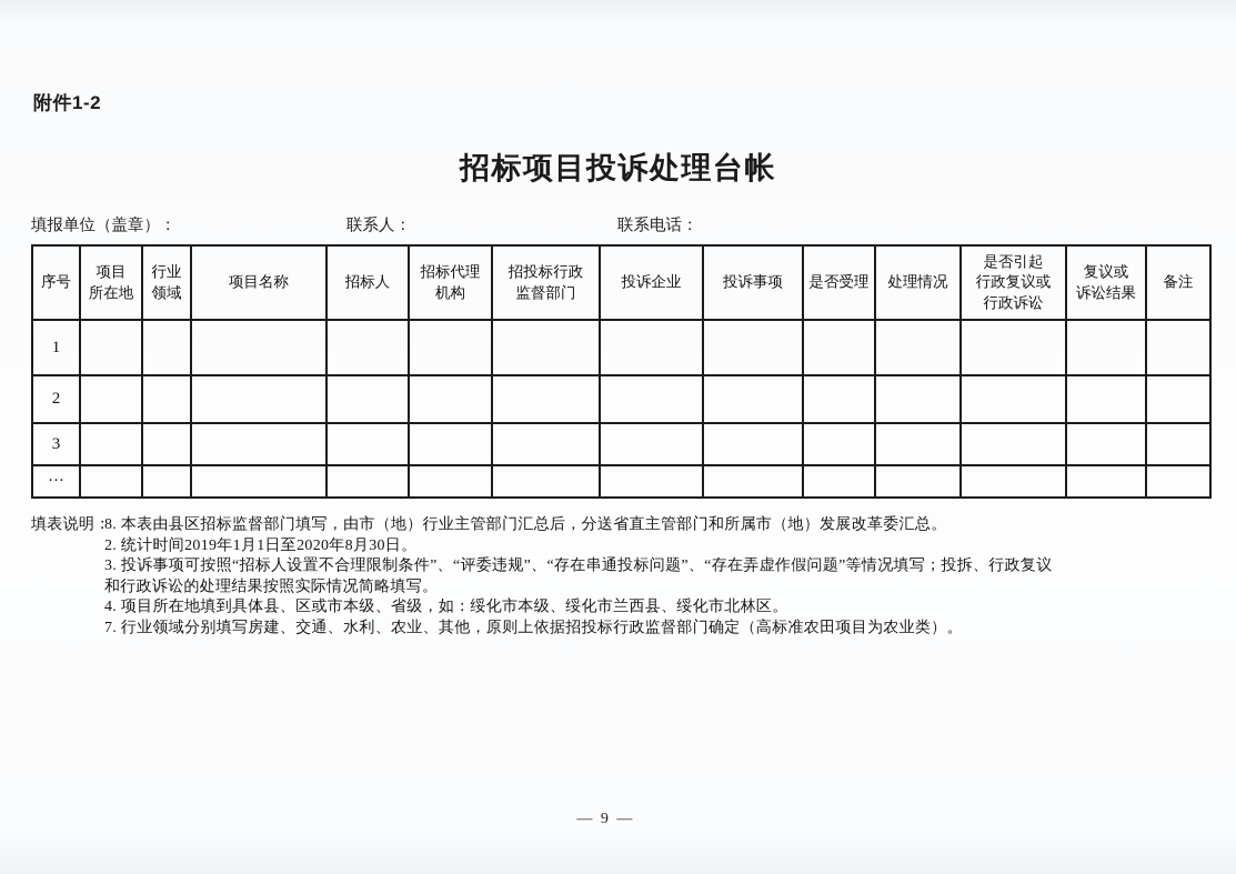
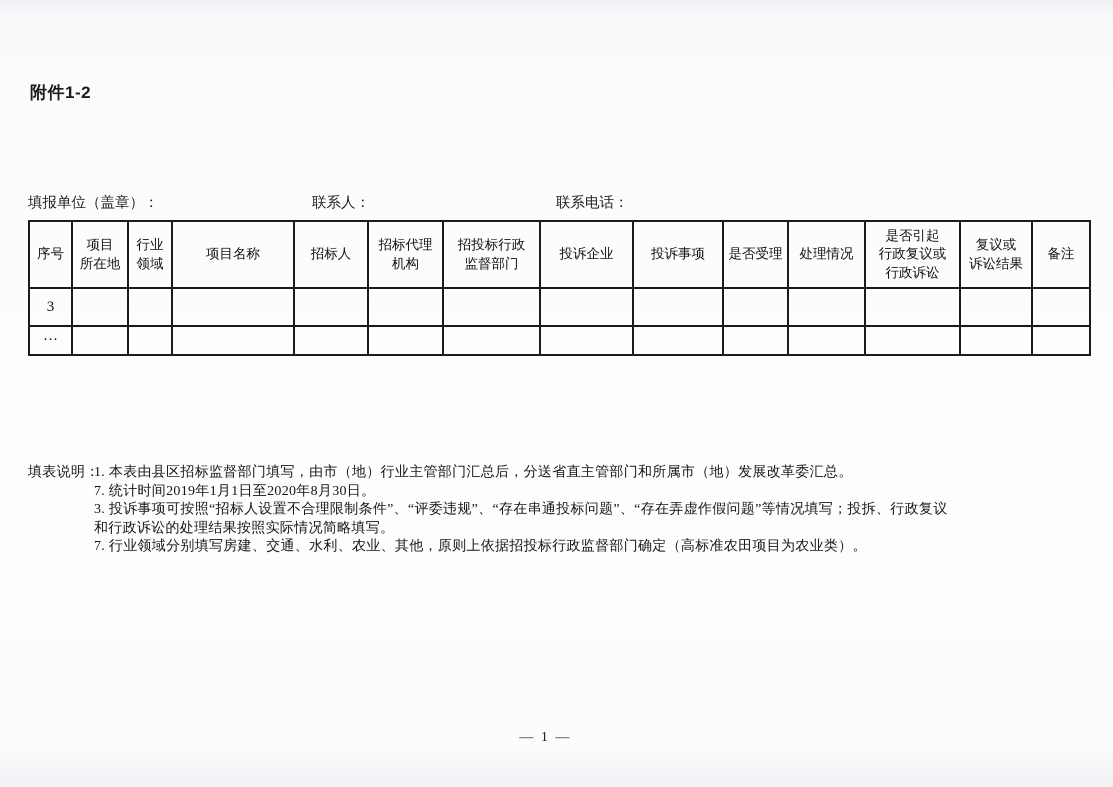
  附件1-2
- 招标项目投诉处理台帐
  填报单位（盖章）：
  联系人：
  联系电话：
  序号	项目 所在地	行业 领域	项目名称	招标人	招标代理 机构	招投标行政 监督部门	投诉企业	投诉事项	是否受理	处理情况	是否引起 行政复议或 行政诉讼	复议或 诉讼结果	备注
- 1
- 2
  3
  ···
  填表说明：
- 8. 本表由县区招标监督部门填写，由市（地）行业主管部门汇总后，分送省直主管部门和所属市（地）发展改革委汇总。
+ 1. 本表由县区招标监督部门填写，由市（地）行业主管部门汇总后，分送省直主管部门和所属市（地）发展改革委汇总。
- 2. 统计时间2019年1月1日至2020年8月30日。
+ 7. 统计时间2019年1月1日至2020年8月30日。
  3. 投诉事项可按照“招标人设置不合理限制条件”、“评委违规”、“存在串通投标问题”、“存在弄虚作假问题”等情况填写；投拆、行政复议
  和行政诉讼的处理结果按照实际情况简略填写。
- 4. 项目所在地填到具体县、区或市本级、省级，如：绥化市本级、绥化市兰西县、绥化市北林区。
  7. 行业领域分别填写房建、交通、水利、农业、其他，原则上依据招投标行政监督部门确定（高标准农田项目为农业类）。
- — 9 —
+ — 1 —
